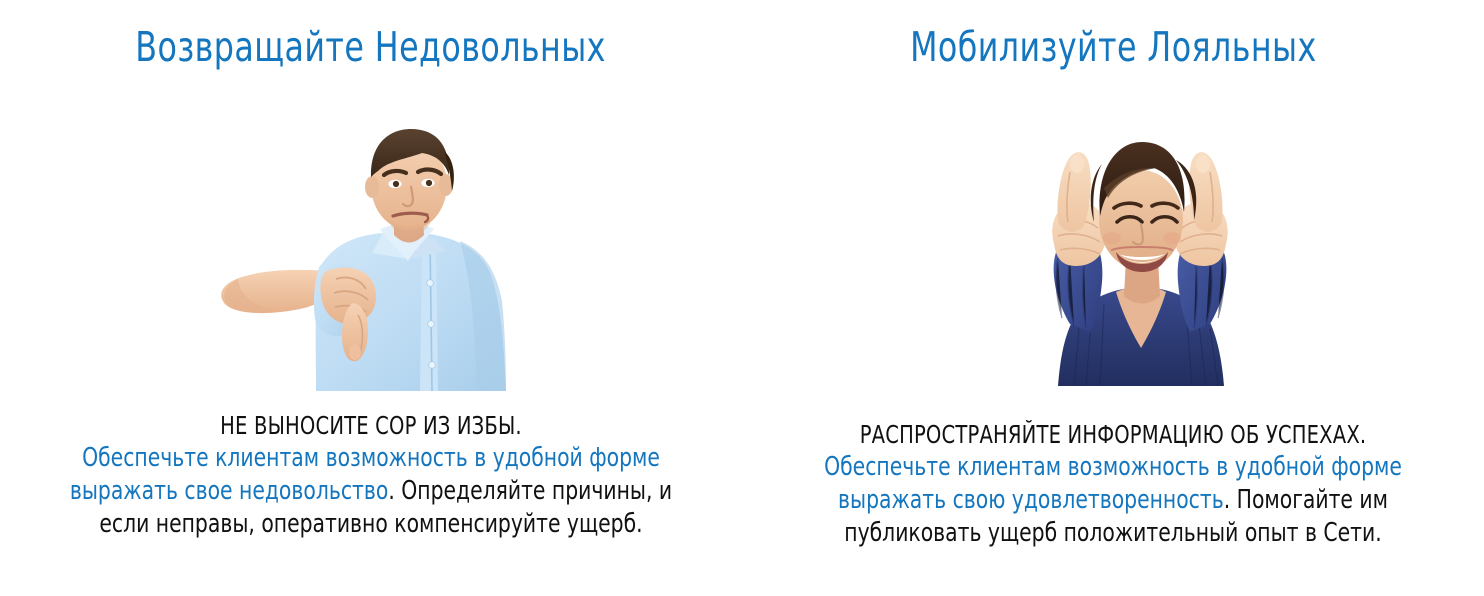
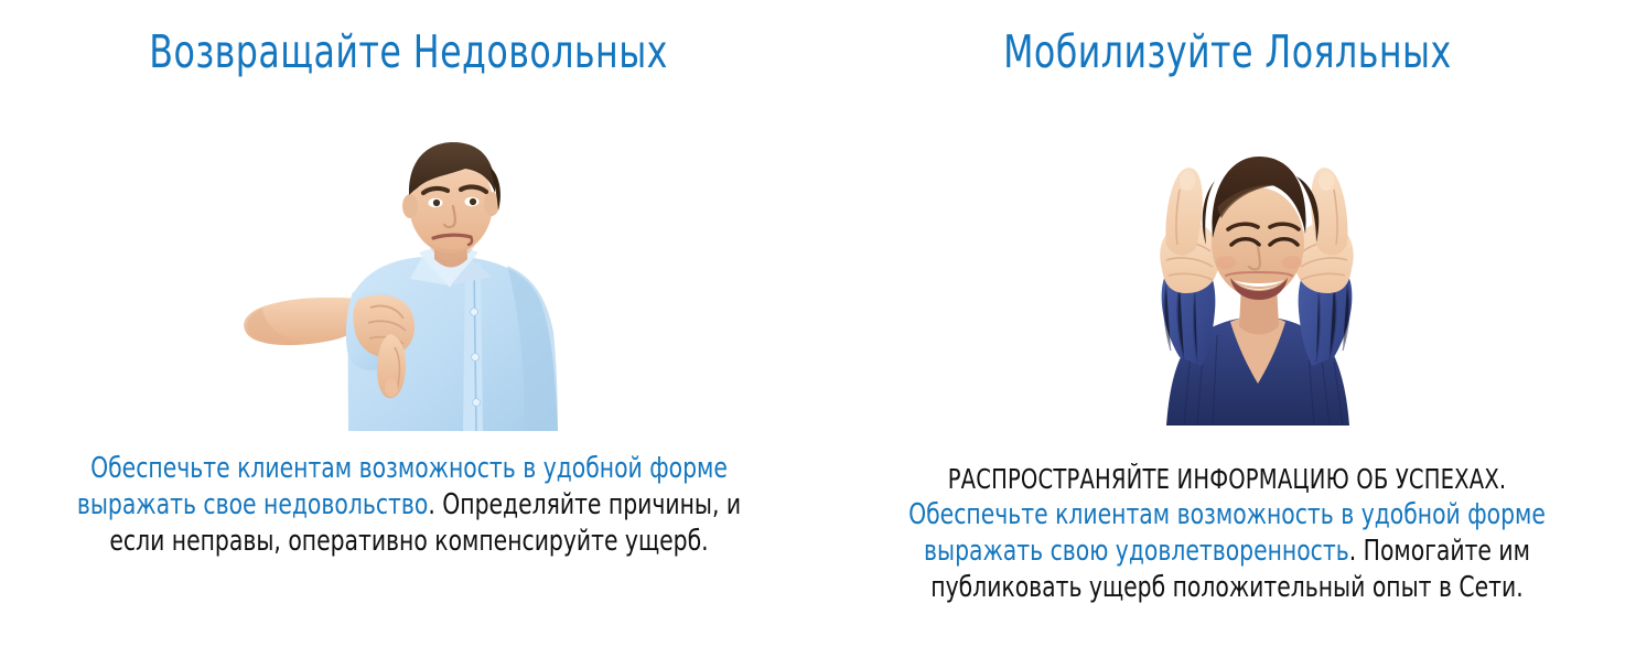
  Возвращайте Недовольных
- НЕ ВЫНОСИТЕ СОР ИЗ ИЗБЫ.
  Обеспечьте клиентам возможность в удобной форме
  выражать свое недовольство. Определяйте причины, и
  если неправы, оперативно компенсируйте ущерб.
  Мобилизуйте Лояльных
  РАСПРОСТРАНЯЙТЕ ИНФОРМАЦИЮ ОБ УСПЕХАХ.
  Обеспечьте клиентам возможность в удобной форме
  выражать свою удовлетворенность. Помогайте им
  публиковать ущерб положительный опыт в Сети.
